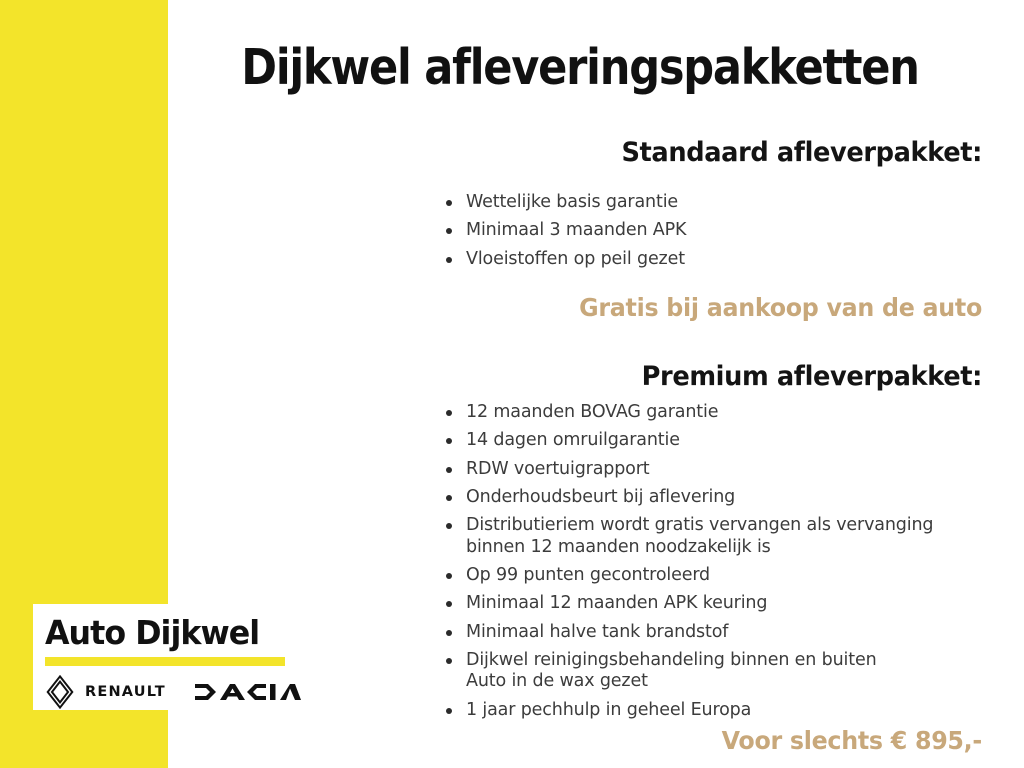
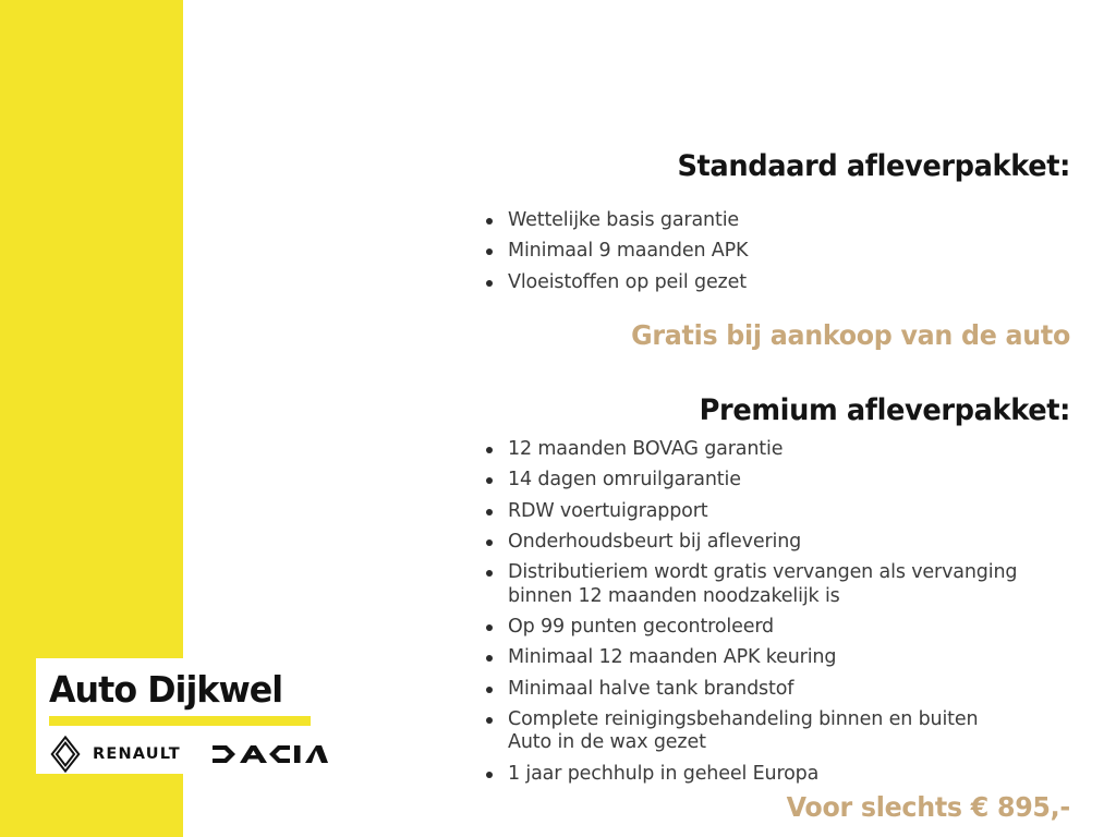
- Dijkwel afleveringspakketten
  Standaard afleverpakket:
  Wettelijke basis garantie
- Minimaal 3 maanden APK
+ Minimaal 9 maanden APK
  Vloeistoffen op peil gezet
  Gratis bij aankoop van de auto
  Premium afleverpakket:
  12 maanden BOVAG garantie
  14 dagen omruilgarantie
  RDW voertuigrapport
  Onderhoudsbeurt bij aflevering
  Distributieriem wordt gratis vervangen als vervanging
  binnen 12 maanden noodzakelijk is
  Op 99 punten gecontroleerd
  Minimaal 12 maanden APK keuring
  Minimaal halve tank brandstof
- Dijkwel reinigingsbehandeling binnen en buiten
+ Complete reinigingsbehandeling binnen en buiten
  Auto in de wax gezet
  1 jaar pechhulp in geheel Europa
  Voor slechts € 895,-
  Auto Dijkwel
  RENAULT
